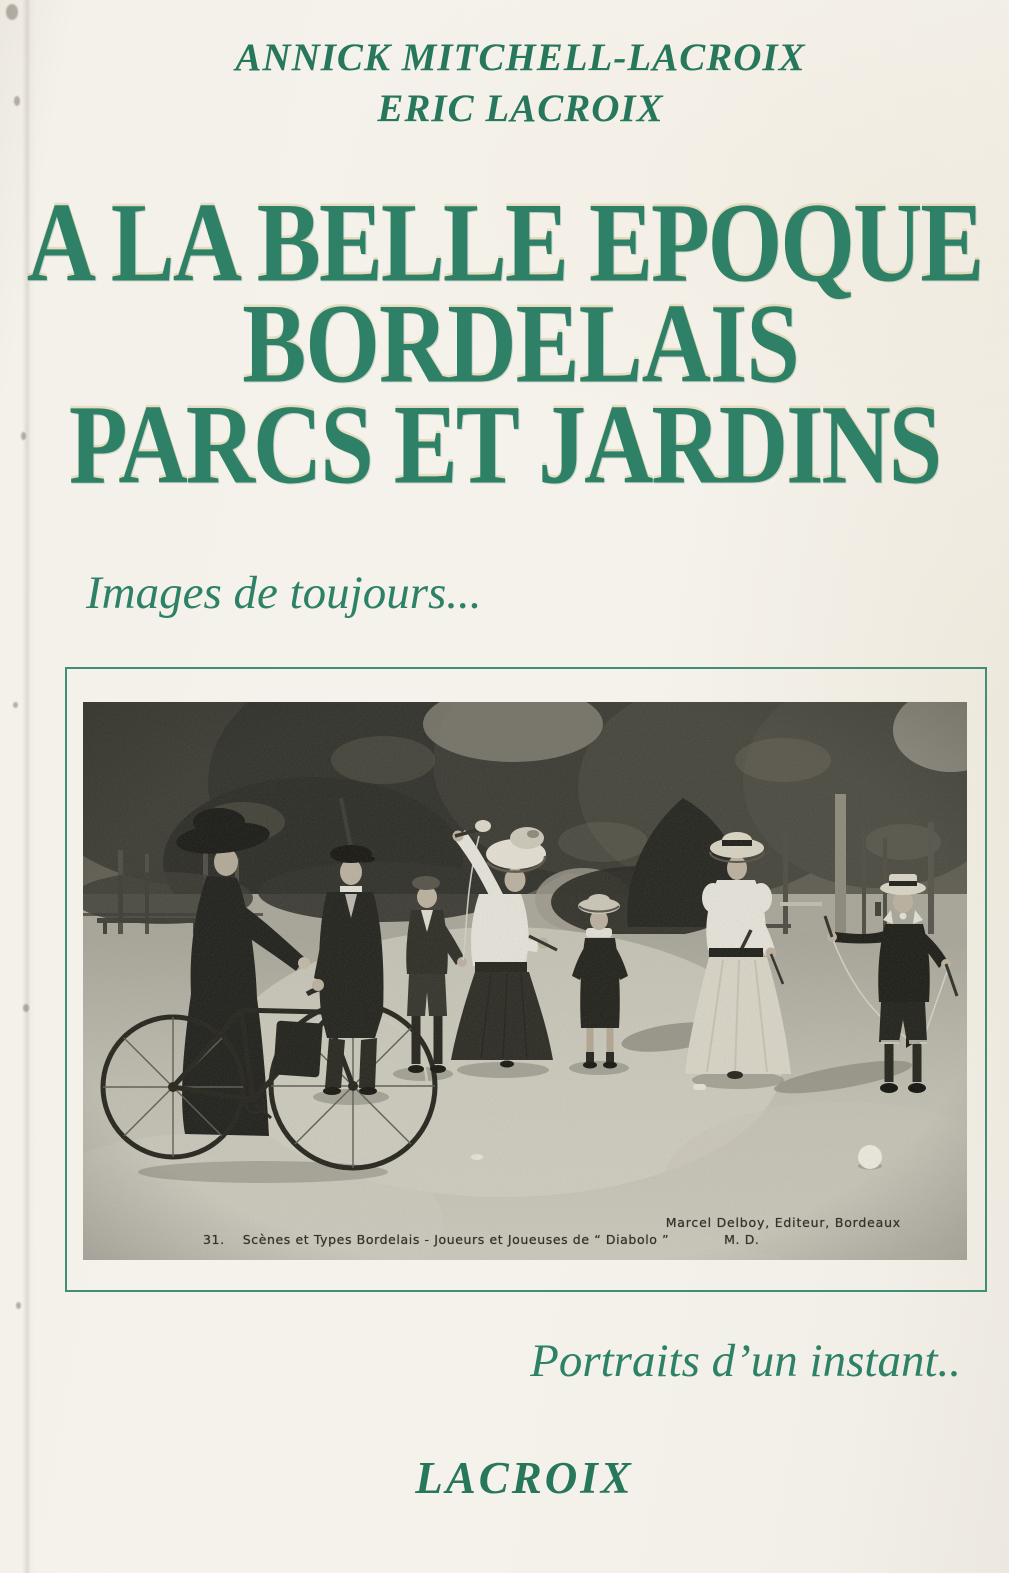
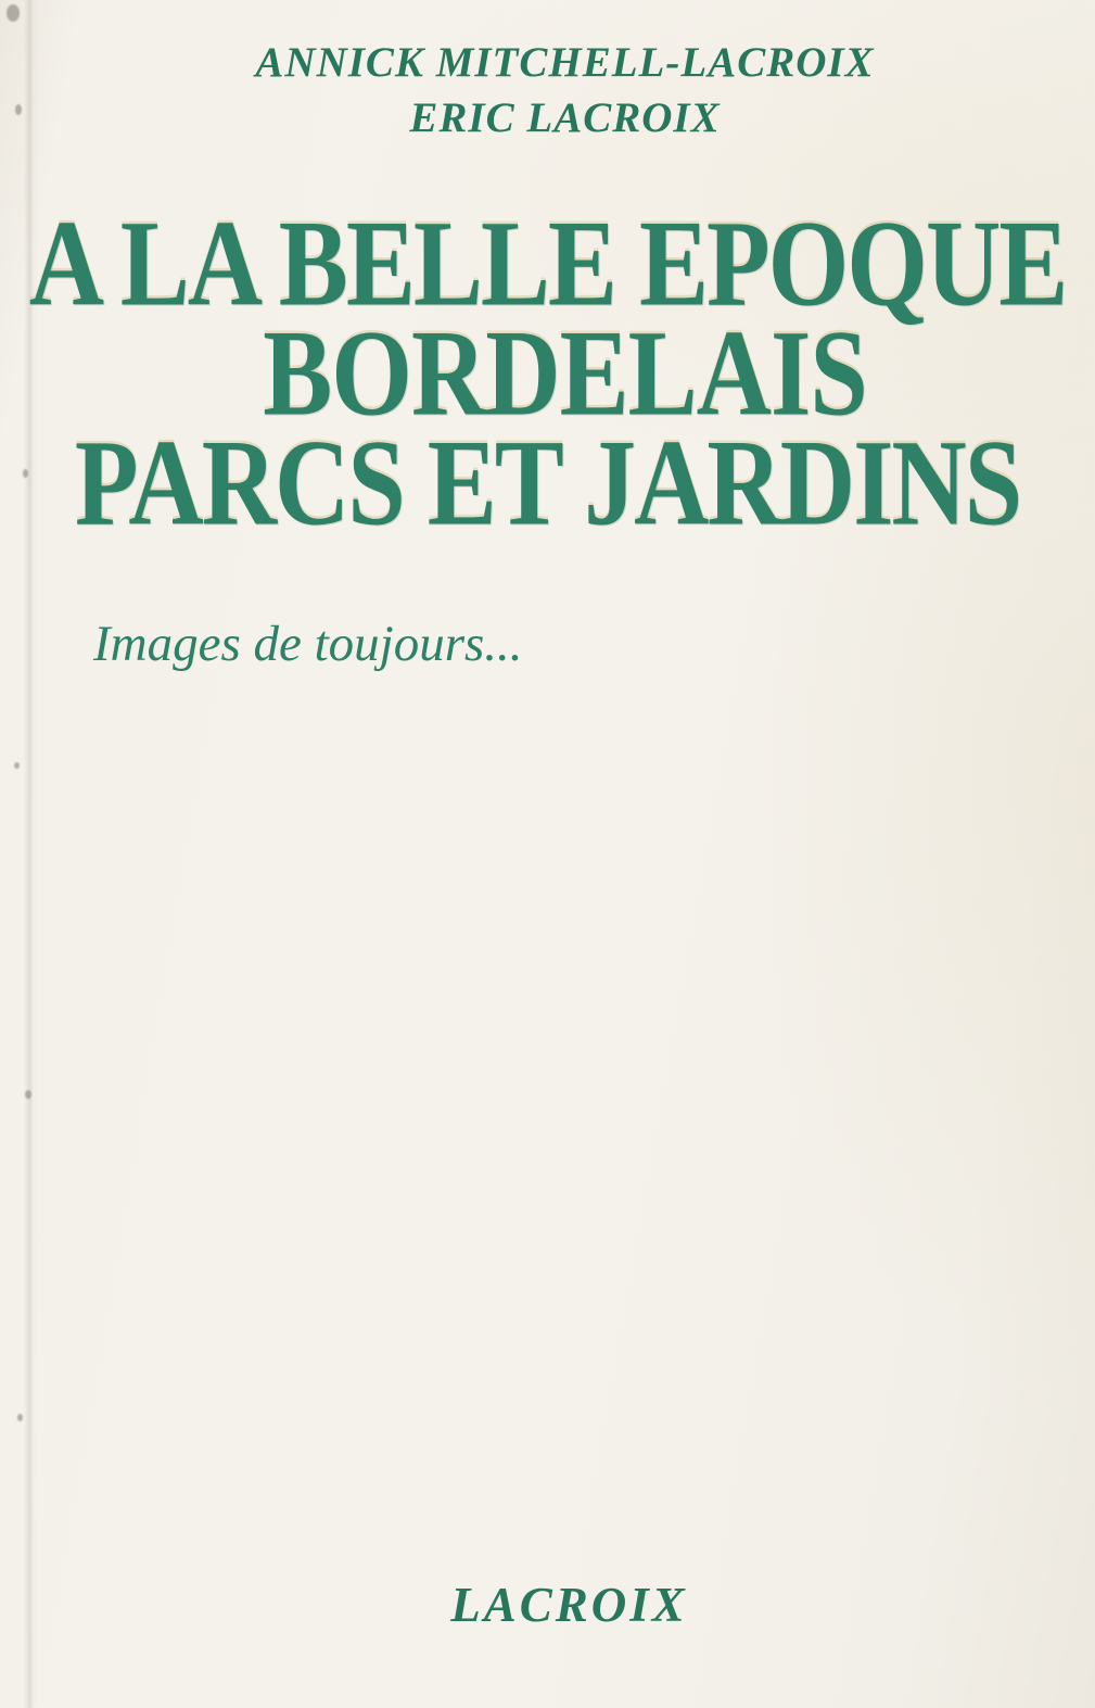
  ANNICK MITCHELL-LACROIX
  ERIC LACROIX
  A LA BELLE EPOQUE
  BORDELAIS
  PARCS ET JARDINS
  Images de toujours...
- Marcel Delboy, Editeur, Bordeaux
- 31.
- Scènes et Types Bordelais - Joueurs et Joueuses de “ Diabolo ”
- M. D.
- Portraits d’un instant..
  LACROIX
